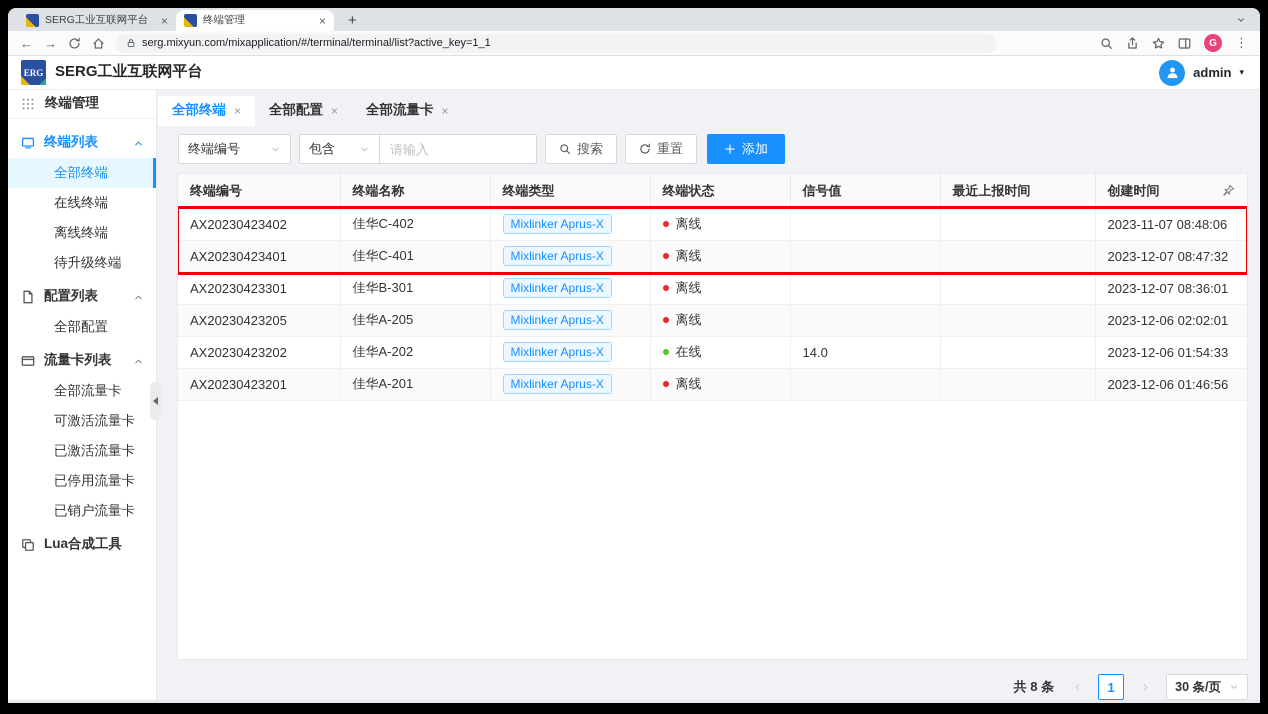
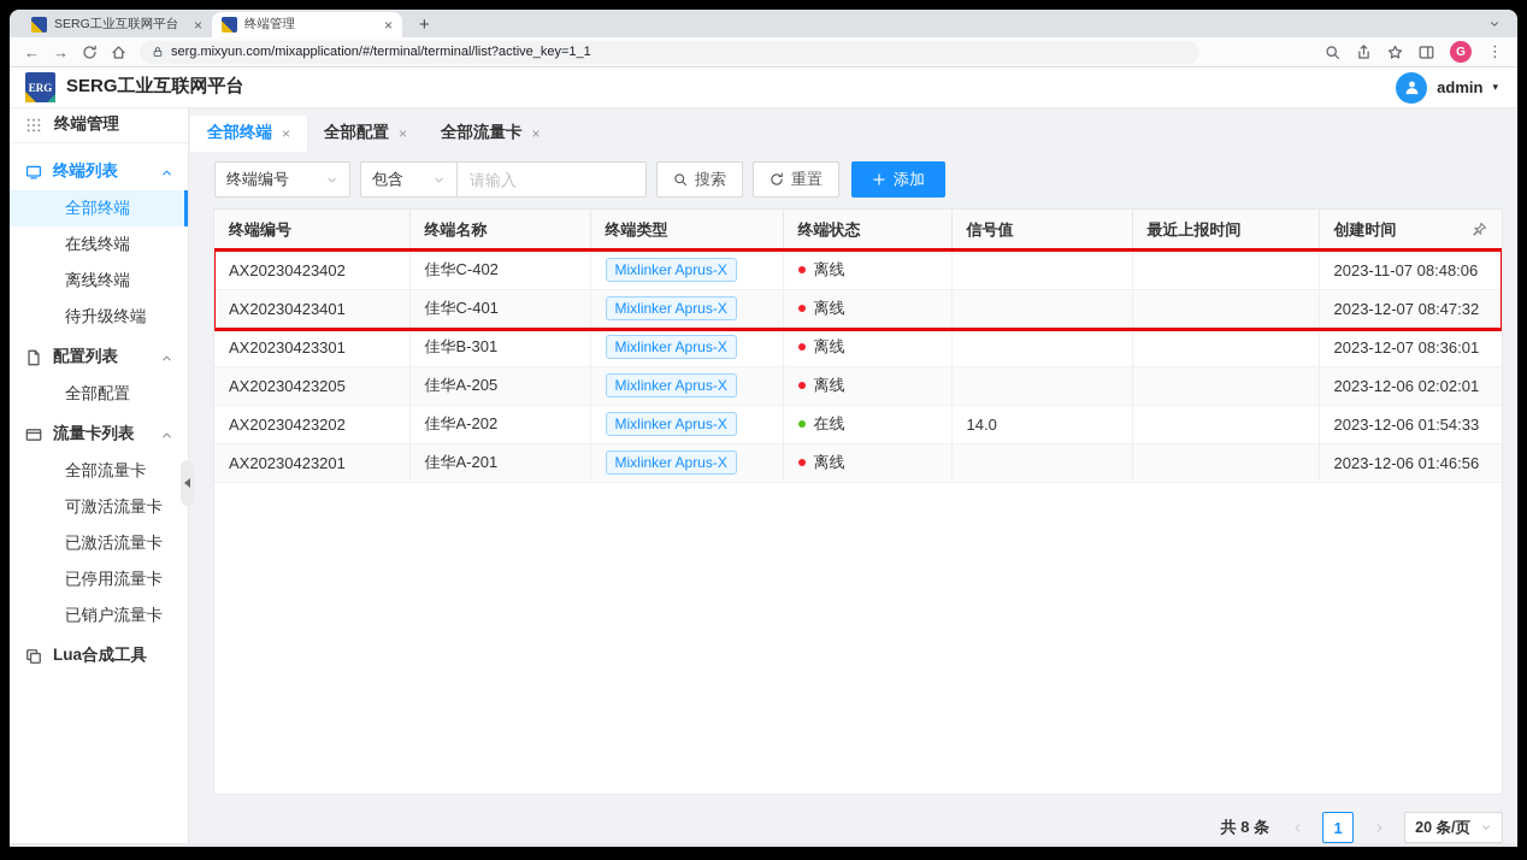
  SERG工业互联网平台
  ×
  终端管理
  ×
  +
  ←
  →
  serg.mixyun.com/mixapplication/#/terminal/terminal/list?active_key=1_1
  G
  ⋮
  ERG
  SERG工业互联网平台
  admin
  ▾
  终端管理
  终端列表
  全部终端
  在线终端
  离线终端
  待升级终端
  配置列表
  全部配置
  流量卡列表
  全部流量卡
  可激活流量卡
  已激活流量卡
  已停用流量卡
  已销户流量卡
  Lua合成工具
  全部终端
  ×
  全部配置
  ×
  全部流量卡
  ×
  终端编号
  包含
  请输入
  搜索
  重置
  添加
  终端编号	终端名称	终端类型	终端状态	信号值	最近上报时间	创建时间
  AX20230423402	佳华C-402	Mixlinker Aprus-X	离线			2023-11-07 08:48:06
  AX20230423401	佳华C-401	Mixlinker Aprus-X	离线			2023-12-07 08:47:32
  AX20230423301	佳华B-301	Mixlinker Aprus-X	离线			2023-12-07 08:36:01
  AX20230423205	佳华A-205	Mixlinker Aprus-X	离线			2023-12-06 02:02:01
  AX20230423202	佳华A-202	Mixlinker Aprus-X	在线	14.0		2023-12-06 01:54:33
  AX20230423201	佳华A-201	Mixlinker Aprus-X	离线			2023-12-06 01:46:56
  共 8 条
  1
- 30 条/页
+ 20 条/页
